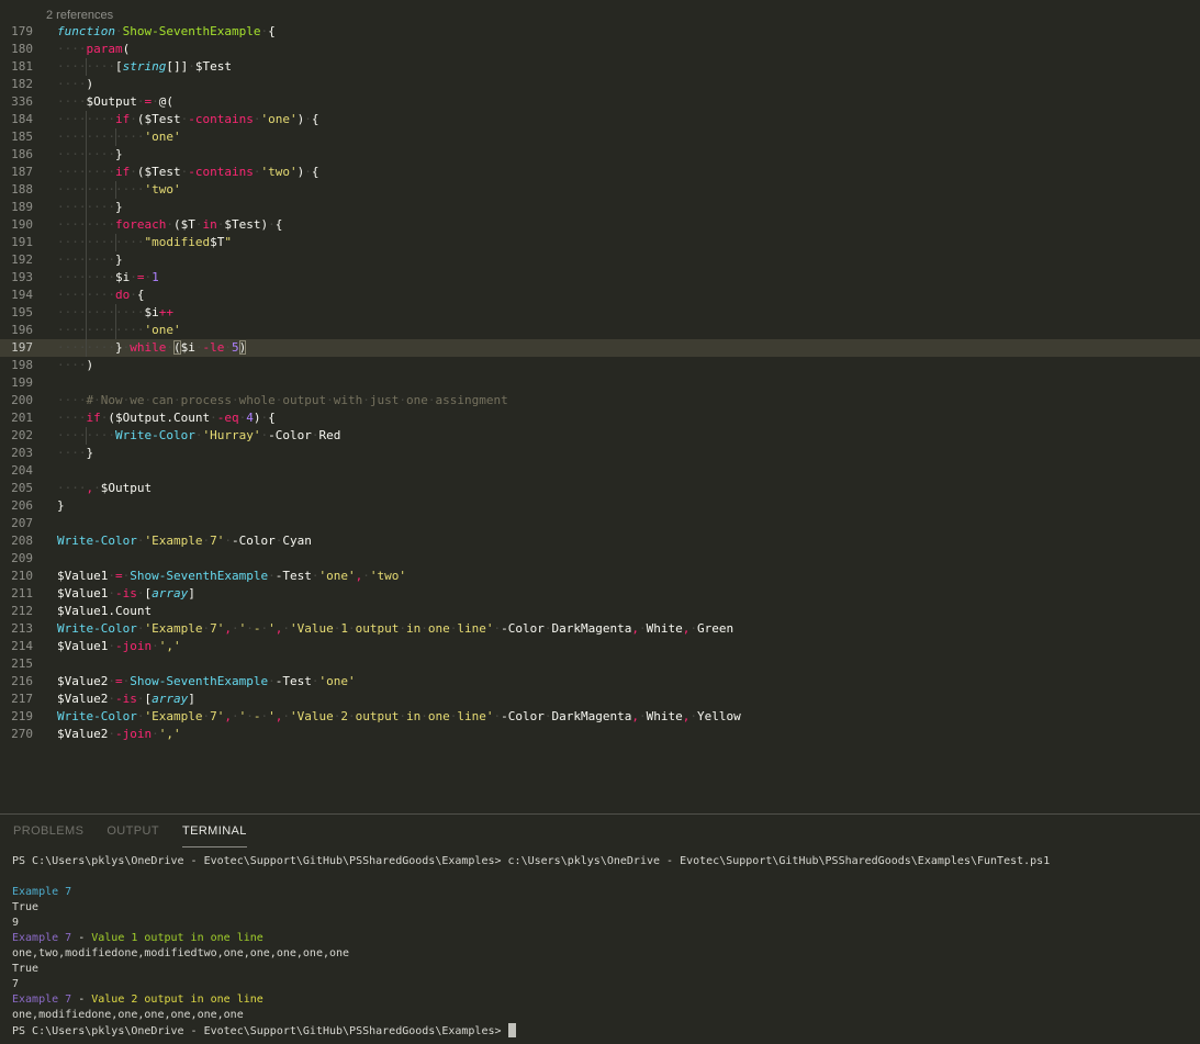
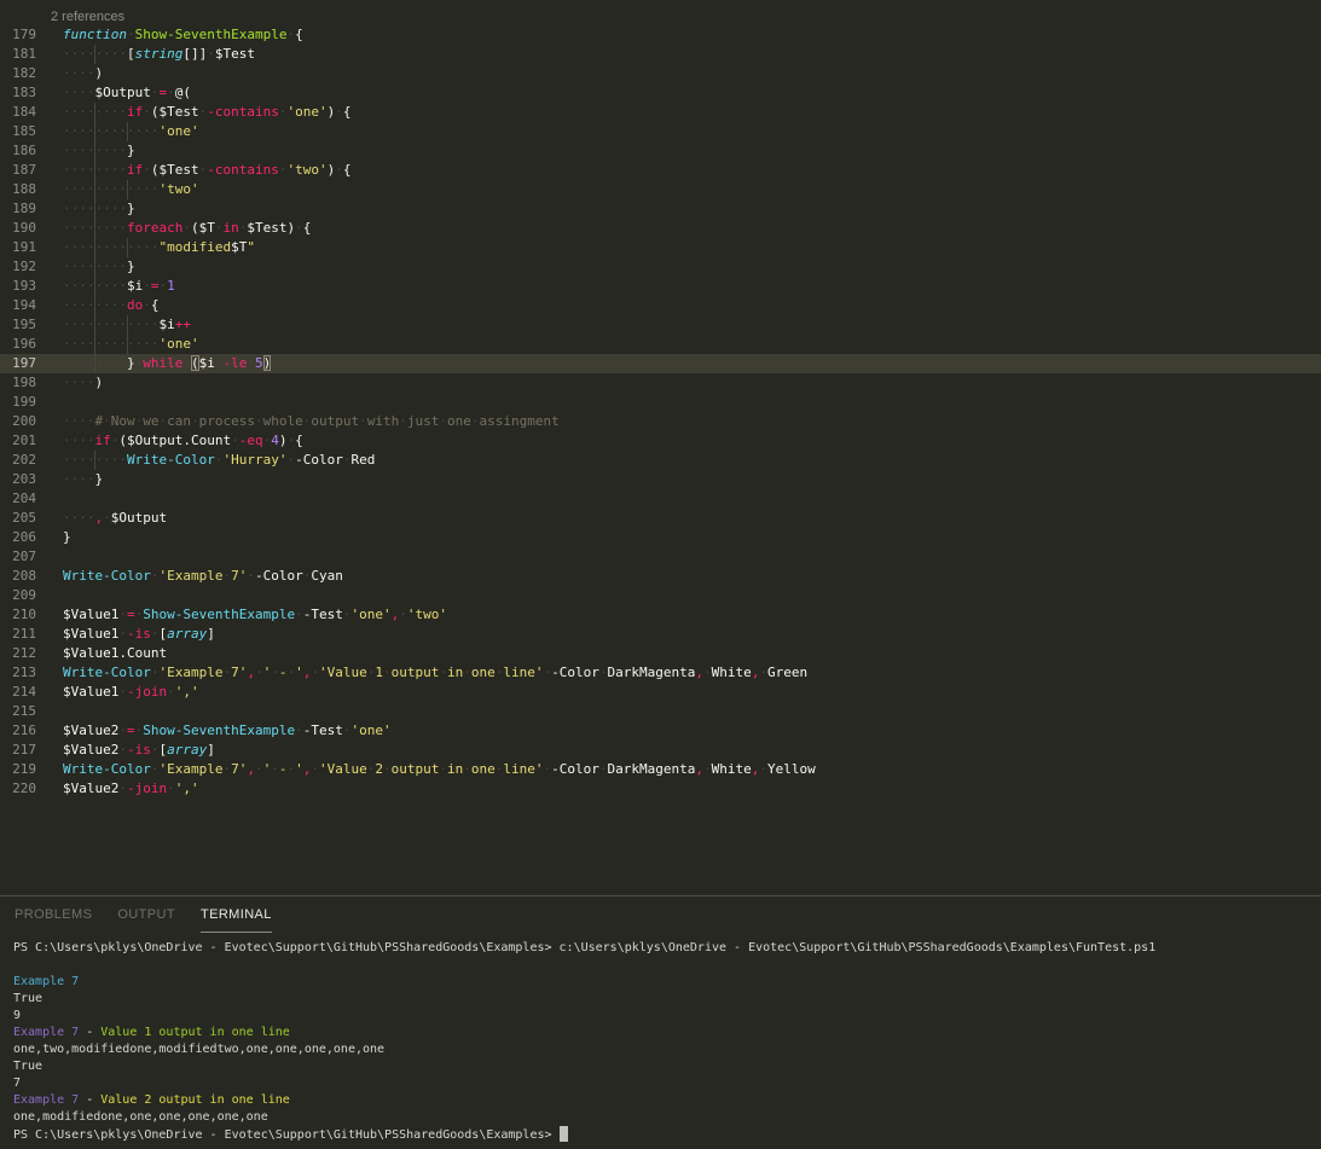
  2 references
  179
  function·Show-SeventhExample·{
- 180
- ····param(
  181
  ········[string[]]·$Test
  182
  ····)
- 336
+ 183
  ····$Output·=·@(
  184
  ········if·($Test -contains·'one')·{
  185
  ············'one'
  186
  ········}
  187
  ········if·($Test -contains·'two')·{
  188
  ············'two'
  189
  ········}
  190
  ········foreach·($T·in $Test)·{
  191
  ············"modified$T"
  192
  ········}
  193
  ········$i·=·1
  194
  ········do·{
  195
  ············$i++
  196
  ············'one'
  197
  198
  ····)
  199
  200
  ····#·Now·we·can·process·whole output·with·just·one·assingment
  201
  ····if ($Output.Count·-eq·4)·{
  202
  ········Write-Color·'Hurray'·-Color·Red
  203
  ····}
  204
  205
  ····,·$Output
  206
  }
  207
  208
  Write-Color·'Example·7'·-Color·Cyan
  209
  210
  $Value1·=·Show-SeventhExample·-Test·'one',·'two'
  211
  $Value1·-is·[array]
  212
  $Value1.Count
  213
  Write-Color·'Example·7',·'·-·',·'Value 1·output·in·one line'·-Color·DarkMagenta,·White,·Green
  214
  $Value1·-join·','
  215
  216
  $Value2·=·Show-SeventhExample·-Test·'one'
  217
  $Value2·-is·[array]
  219
  Write-Color·'Example·7',·'·-·',·'Value 2·output·in·one line'·-Color·DarkMagenta,·White,·Yellow
- 270
+ 220
  $Value2·-join·','
  PROBLEMS
  OUTPUT
  TERMINAL
  PS C:\Users\pklys\OneDrive - Evotec\Support\GitHub\PSSharedGoods\Examples> c:\Users\pklys\OneDrive - Evotec\Support\GitHub\PSSharedGoods\Examples\FunTest.ps1
  Example 7
  True
  9
  Example 7 - Value 1 output in one line
  one,two,modifiedone,modifiedtwo,one,one,one,one,one
  True
  7
  Example 7 - Value 2 output in one line
  one,modifiedone,one,one,one,one,one
  PS C:\Users\pklys\OneDrive - Evotec\Support\GitHub\PSSharedGoods\Examples>
